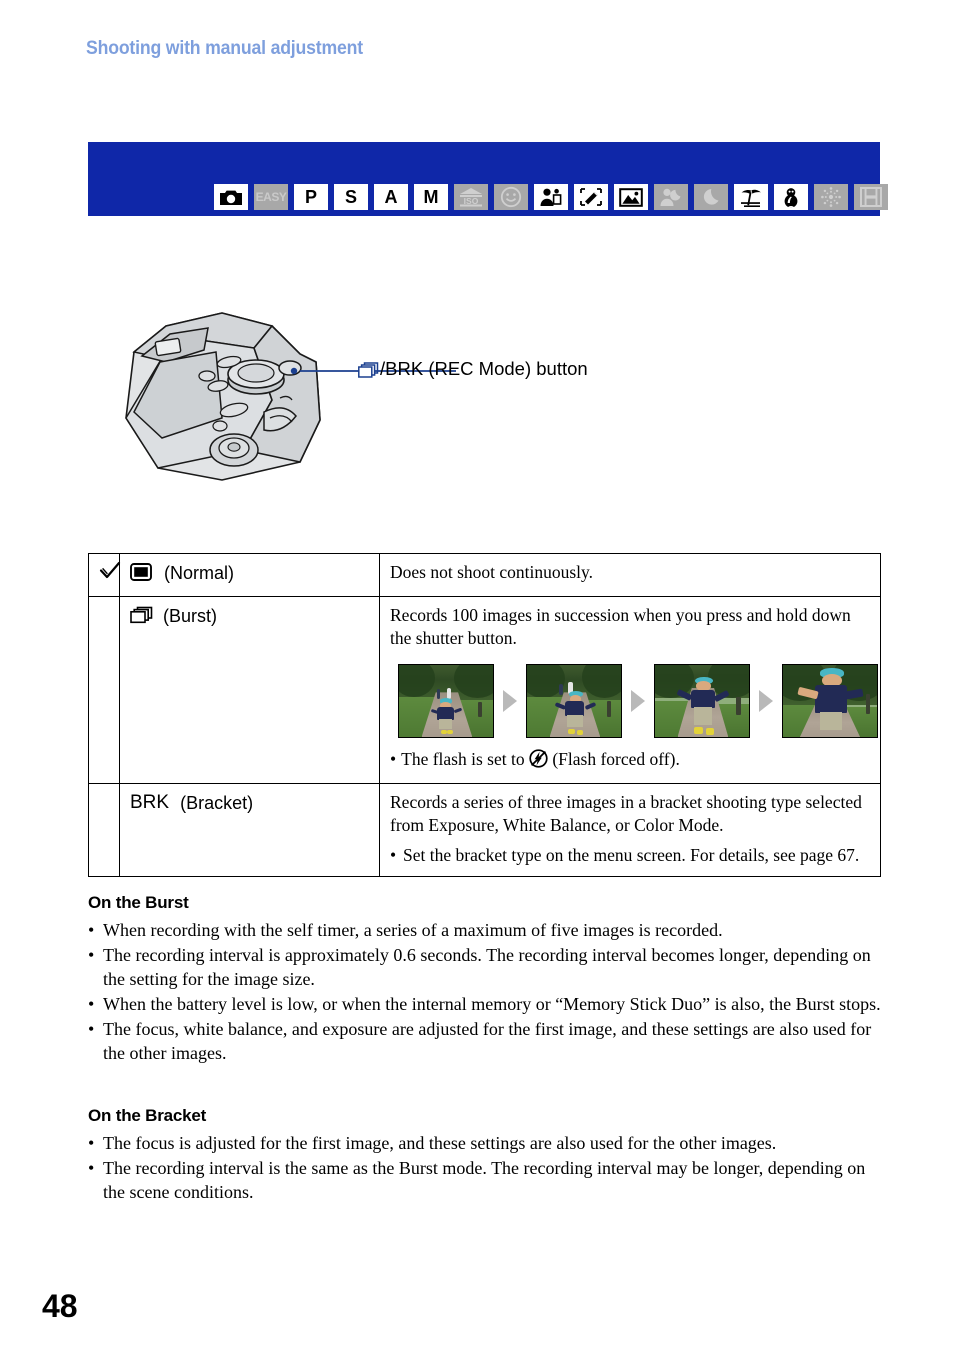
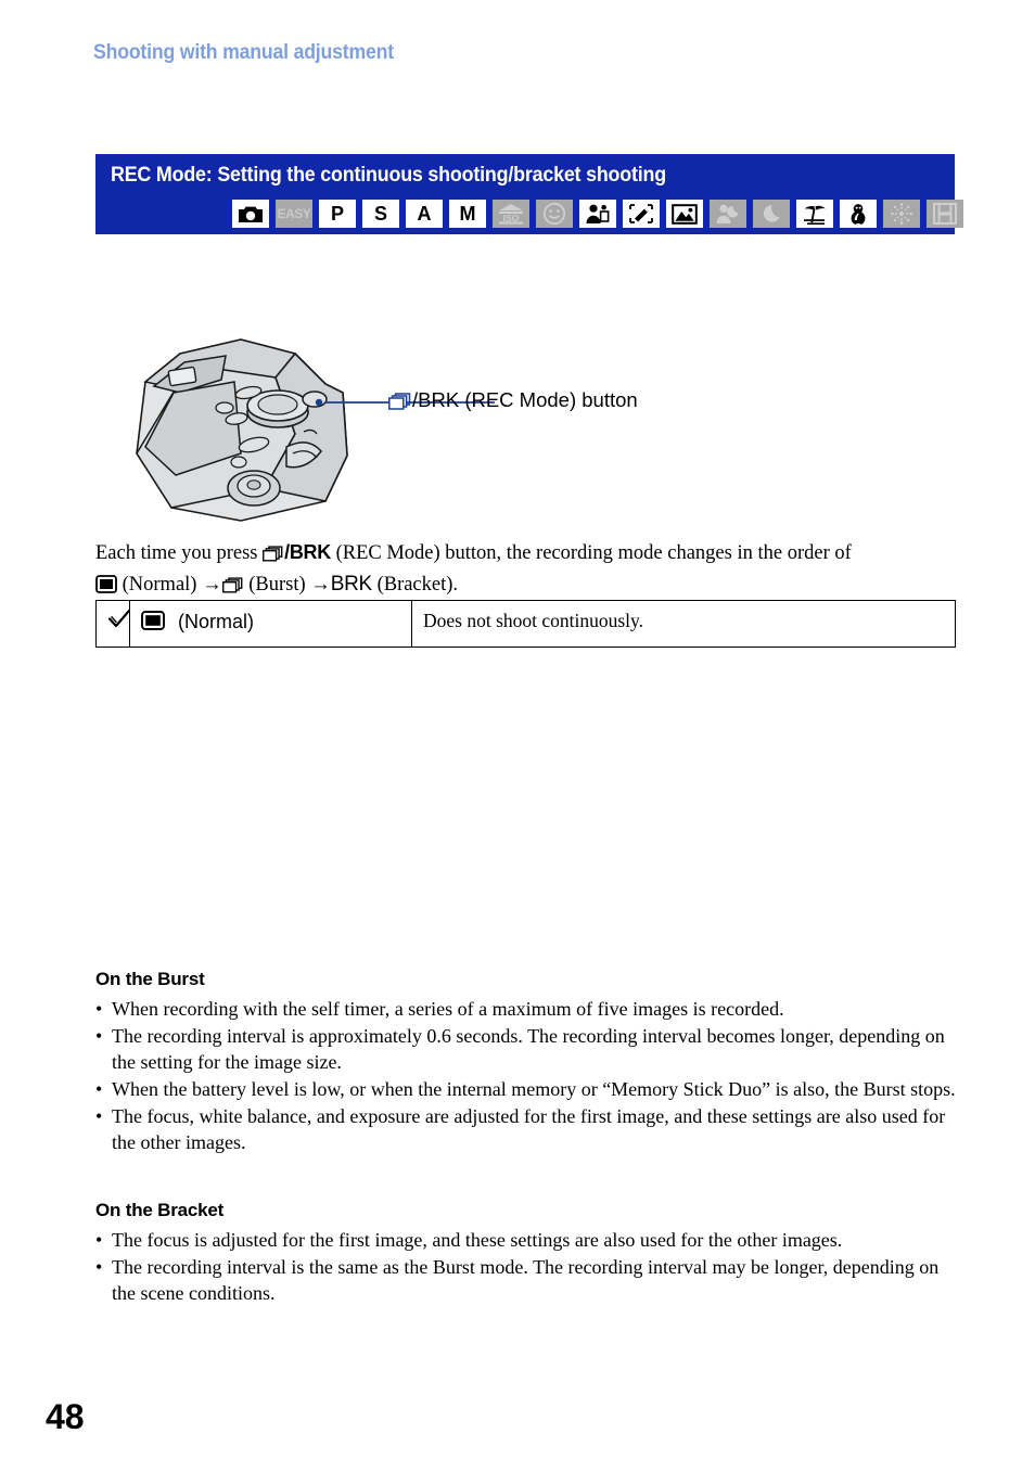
  Shooting with manual adjustment
+ REC Mode: Setting the continuous shooting/bracket shooting
  EASY
  P
  S
  A
  M
  ISO
  /BRK (REC Mode) button
+ Each time you press /BRK (REC Mode) button, the recording mode changes in the order of
+ (Normal) → (Burst) →BRK (Bracket).
  	(Normal)	Does not shoot continuously.
- 	(Burst)	Records 100 images in succession when you press and hold down the shutter button. • The flash is set to (Flash forced off).
- 	BRK (Bracket)	Records a series of three images in a bracket shooting type selected from Exposure, White Balance, or Color Mode. • Set the bracket type on the menu screen. For details, see page 67.
  On the Burst
  •
  When recording with the self timer, a series of a maximum of five images is recorded.
  •
  The recording interval is approximately 0.6 seconds. The recording interval becomes longer, depending on the setting for the image size.
  •
  When the battery level is low, or when the internal memory or “Memory Stick Duo” is also, the Burst stops.
  •
  The focus, white balance, and exposure are adjusted for the first image, and these settings are also used for the other images.
  On the Bracket
  •
  The focus is adjusted for the first image, and these settings are also used for the other images.
  •
  The recording interval is the same as the Burst mode. The recording interval may be longer, depending on the scene conditions.
  48
